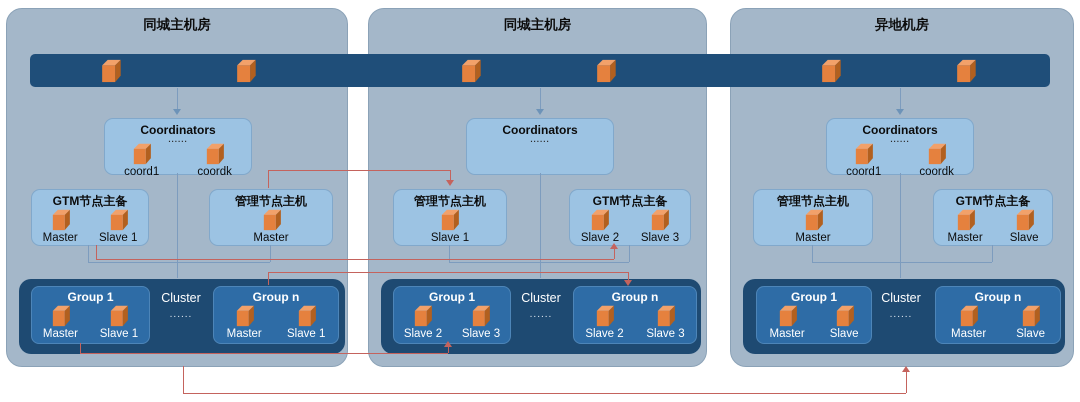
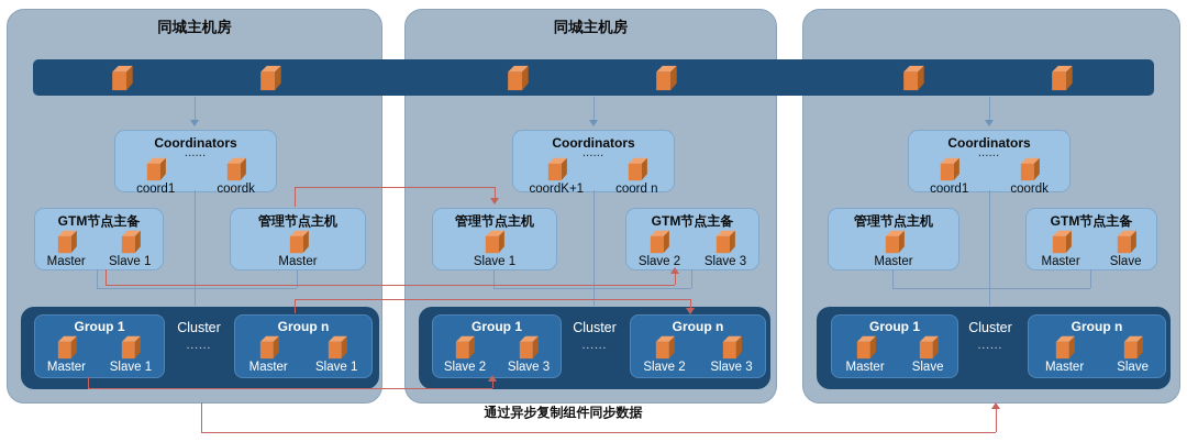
  同城主机房
  Coordinators
  ......
  coord1
  coordk
  GTM节点主备
  Master
  Slave 1
  管理节点主机
  Master
  Group 1
  Master
  Slave 1
  Cluster
  ......
  Group n
  Master
  Slave 1
  同城主机房
  Coordinators
  ......
+ coordK+1
+ coord n
  管理节点主机
  Slave 1
  GTM节点主备
  Slave 2
  Slave 3
  Group 1
  Slave 2
  Slave 3
  Cluster
  ......
  Group n
  Slave 2
  Slave 3
- 异地机房
  Coordinators
  ......
  coord1
  coordk
  管理节点主机
  Master
  GTM节点主备
  Master
  Slave
  Group 1
  Master
  Slave
  Cluster
  ......
  Group n
  Master
  Slave
+ 通过异步复制组件同步数据
